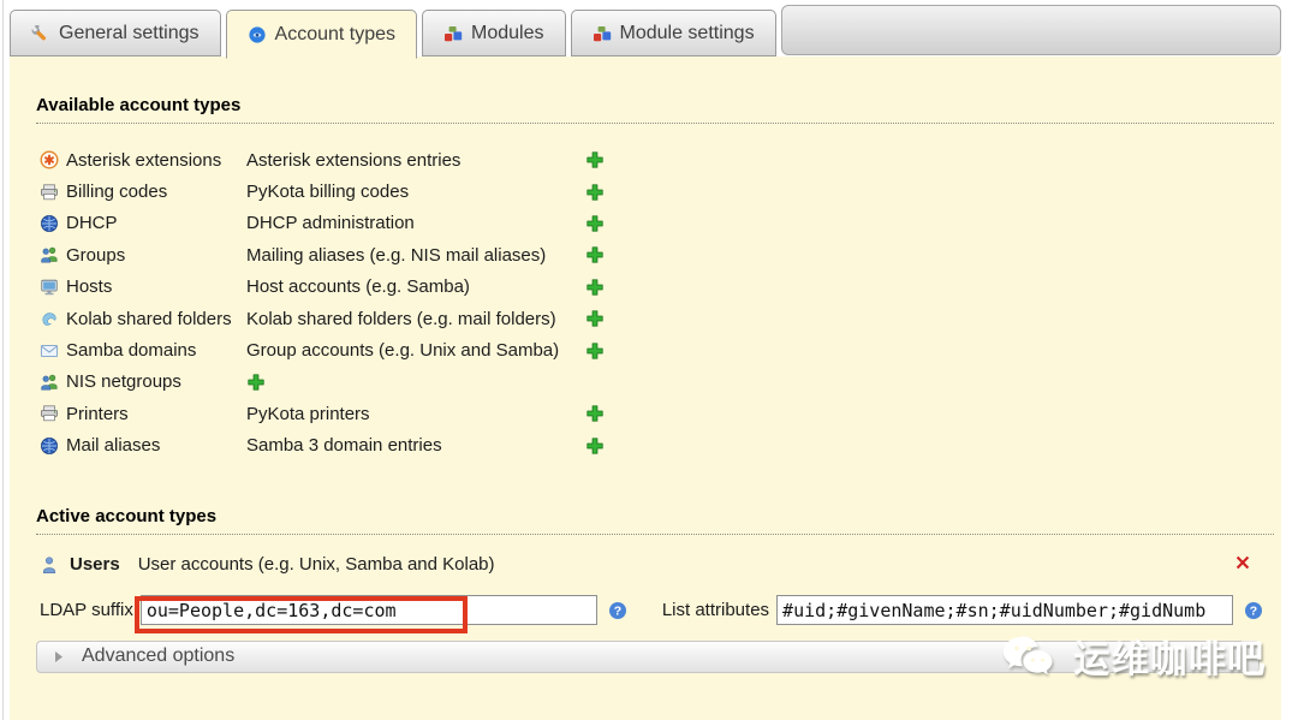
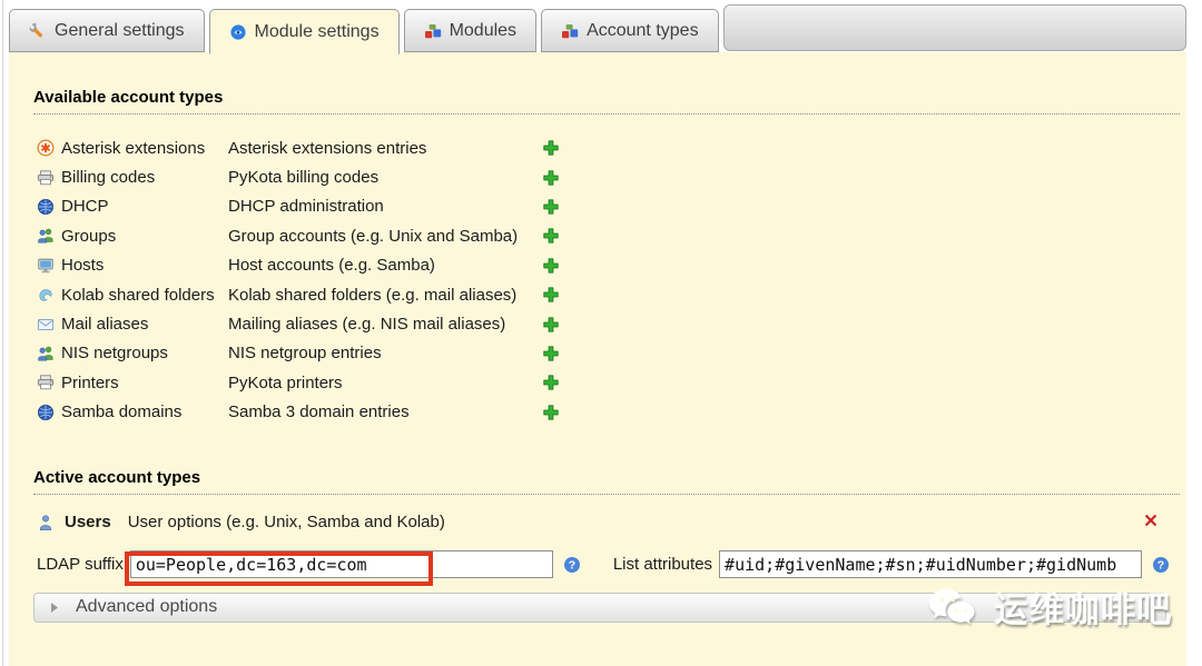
  General settings
- Account types
+ Module settings
  Modules
- Module settings
+ Account types
  Available account types
  Asterisk extensions
  Asterisk extensions entries
  Billing codes
  PyKota billing codes
  DHCP
  DHCP administration
  Groups
- Mailing aliases (e.g. NIS mail aliases)
+ Group accounts (e.g. Unix and Samba)
  Hosts
  Host accounts (e.g. Samba)
  Kolab shared folders
- Kolab shared folders (e.g. mail folders)
+ Kolab shared folders (e.g. mail aliases)
- Samba domains
+ Mail aliases
- Group accounts (e.g. Unix and Samba)
+ Mailing aliases (e.g. NIS mail aliases)
  NIS netgroups
+ NIS netgroup entries
  Printers
  PyKota printers
- Mail aliases
+ Samba domains
  Samba 3 domain entries
  Active account types
  Users
- User accounts (e.g. Unix, Samba and Kolab)
+ User options (e.g. Unix, Samba and Kolab)
  LDAP suffix
  ou=People,dc=163,dc=com
  ?
  List attributes
  #uid;#givenName;#sn;#uidNumber;#gidNumb
  ?
  Advanced options
  运维咖啡吧
